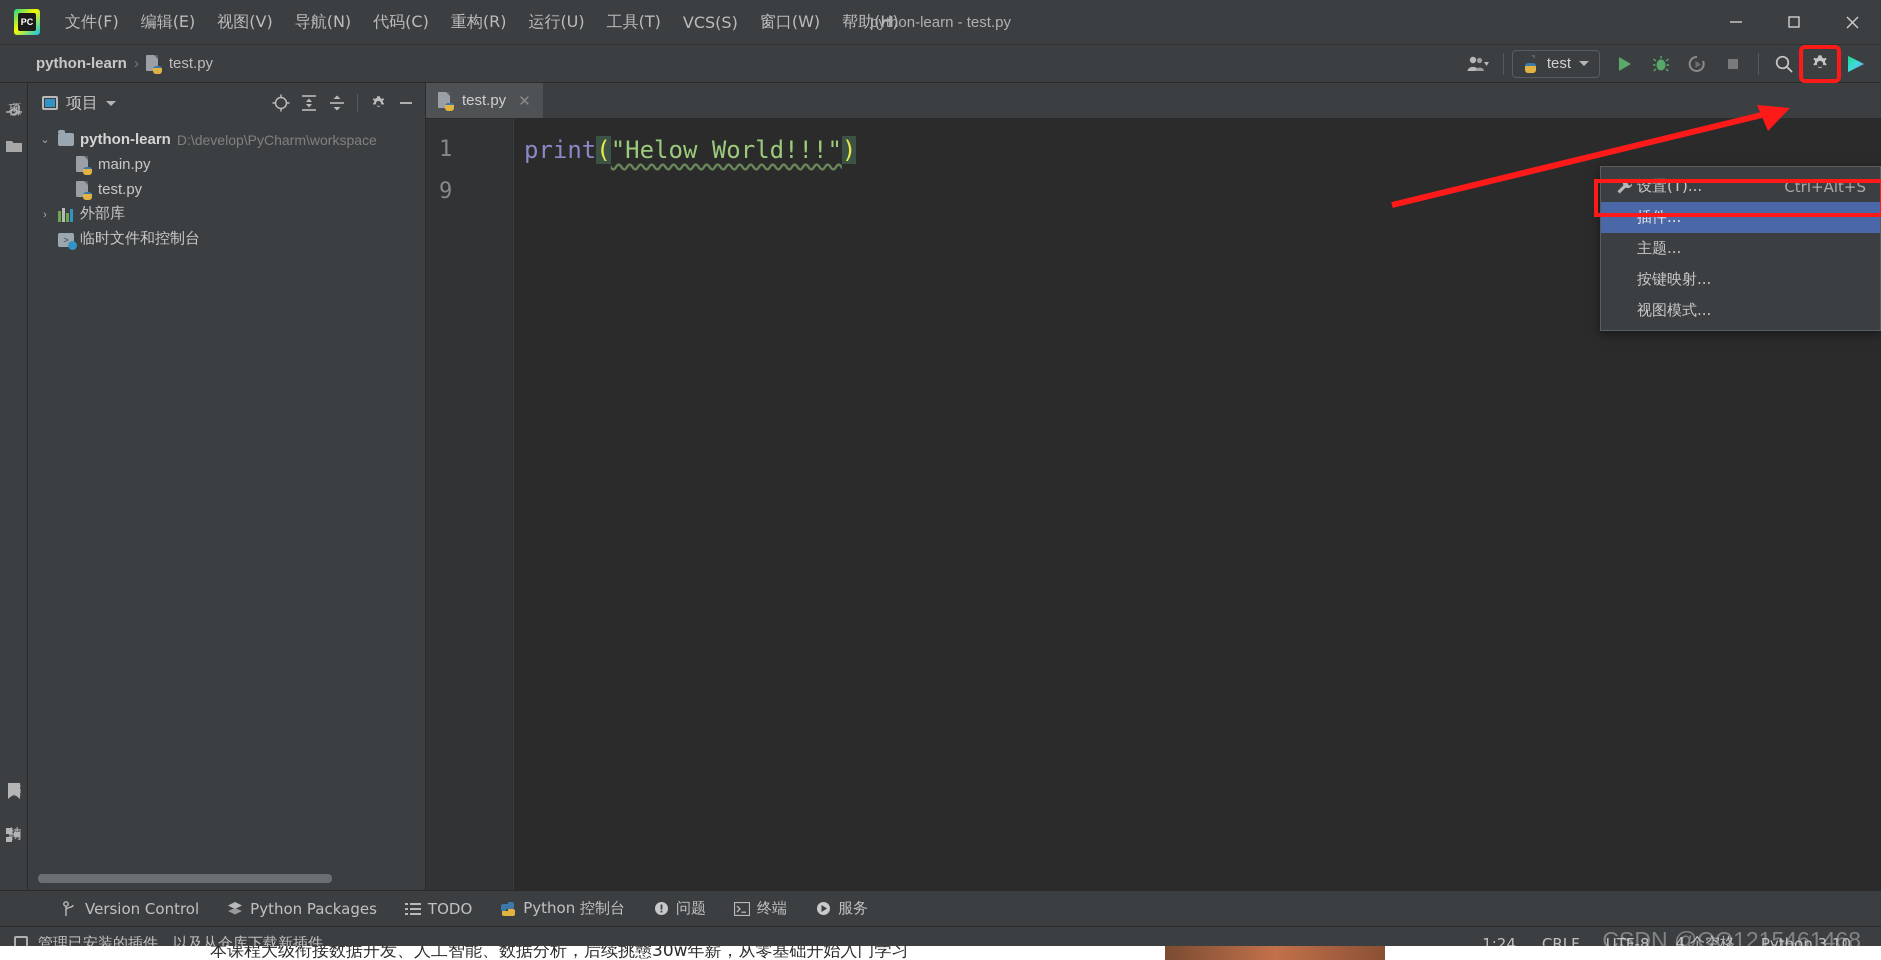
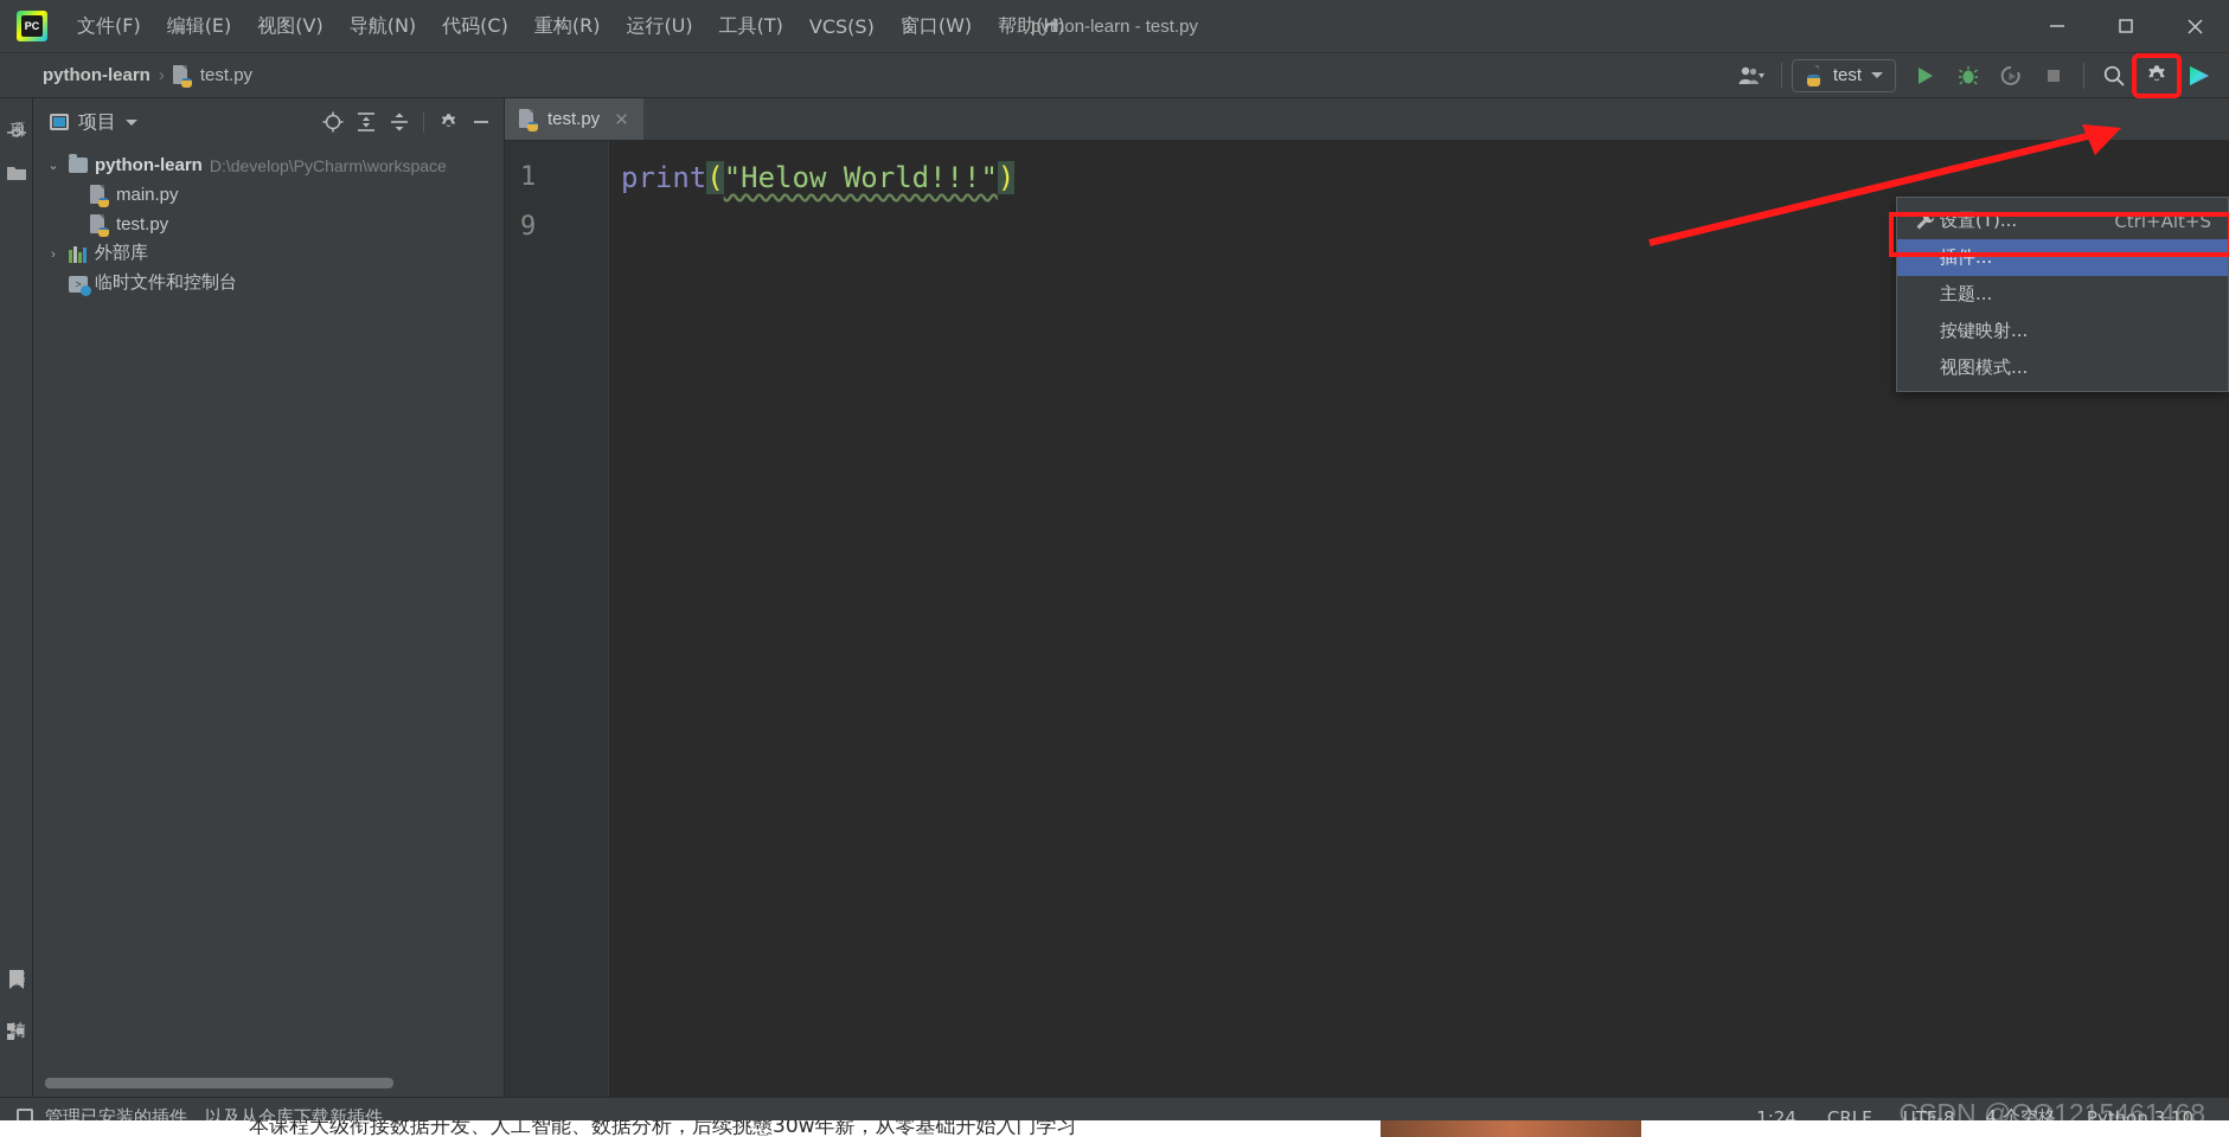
  文件(F)
  编辑(E)
  视图(V)
  导航(N)
  代码(C)
  重构(R)
  运行(U)
  工具(T)
  VCS(S)
  窗口(W)
  帮助(H)
  python-learn - test.py
  python-learn
  ›
  test.py
  test
  项目
  ⌄
  python-learn
  D:\develop\PyCharm\workspace
  main.py
  test.py
  ›
  外部库
  >
  临时文件和控制台
  test.py
  ✕
  1
  9
  print("Helow World!!!")
  设置(T)...
  Ctrl+Alt+S
  插件...
  主题...
  按键映射...
  视图模式...
- Version Control
- Python Packages
- TODO
- Python 控制台
- 问题
- 终端
- 服务
  管理已安装的插件，以及从仓库下载新插件
  1:24
  CRLF
  UTF-8
  4 个空格
  Python 3.10
  CSDN @QQ1215461468
  本课程大级衔接数据开发、人工智能、数据分析，后续挑戆30w年薪，从零基础开始入门学习
